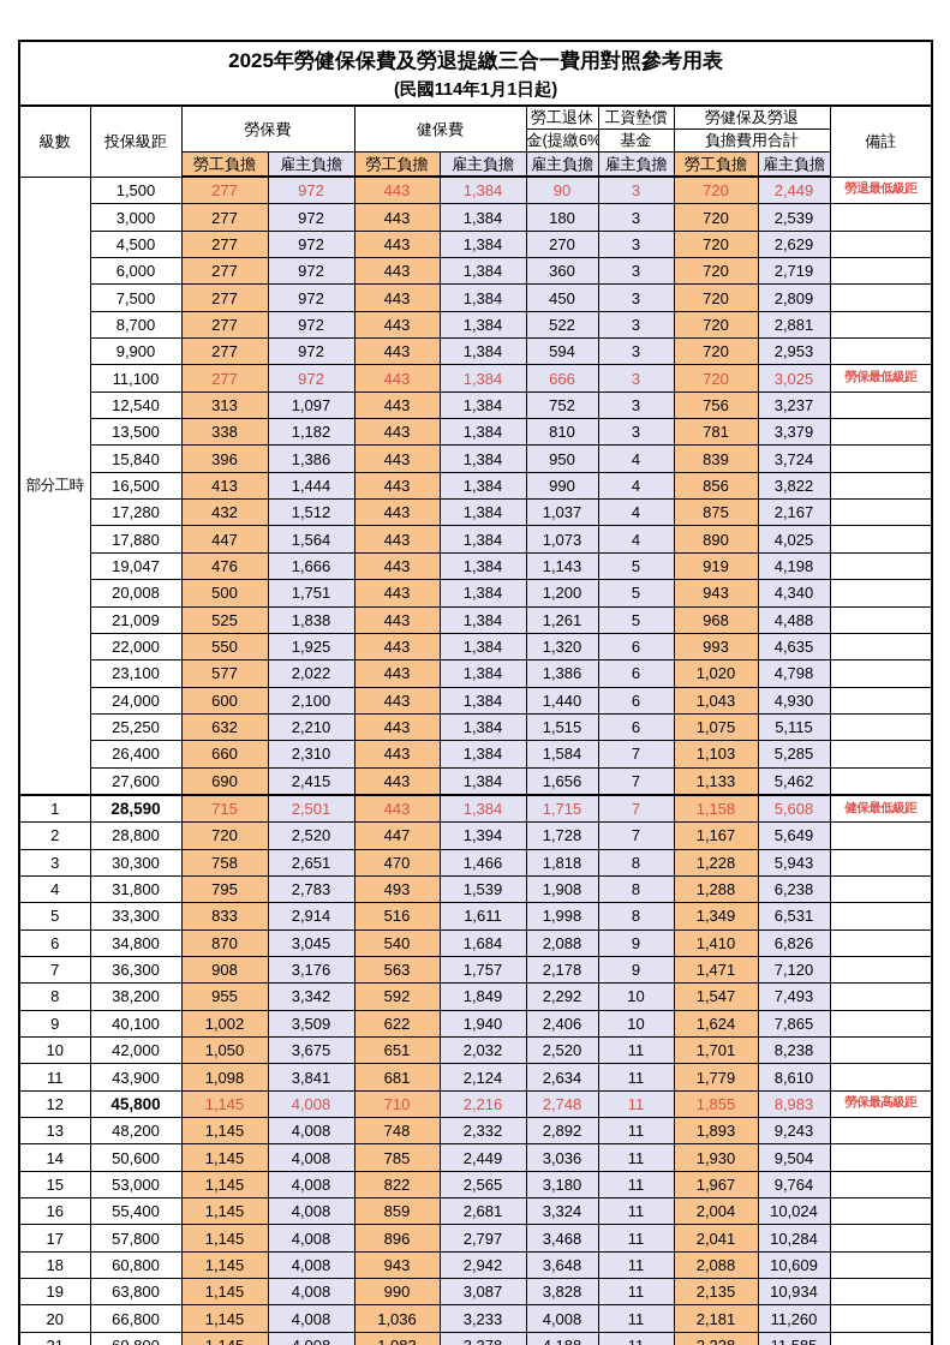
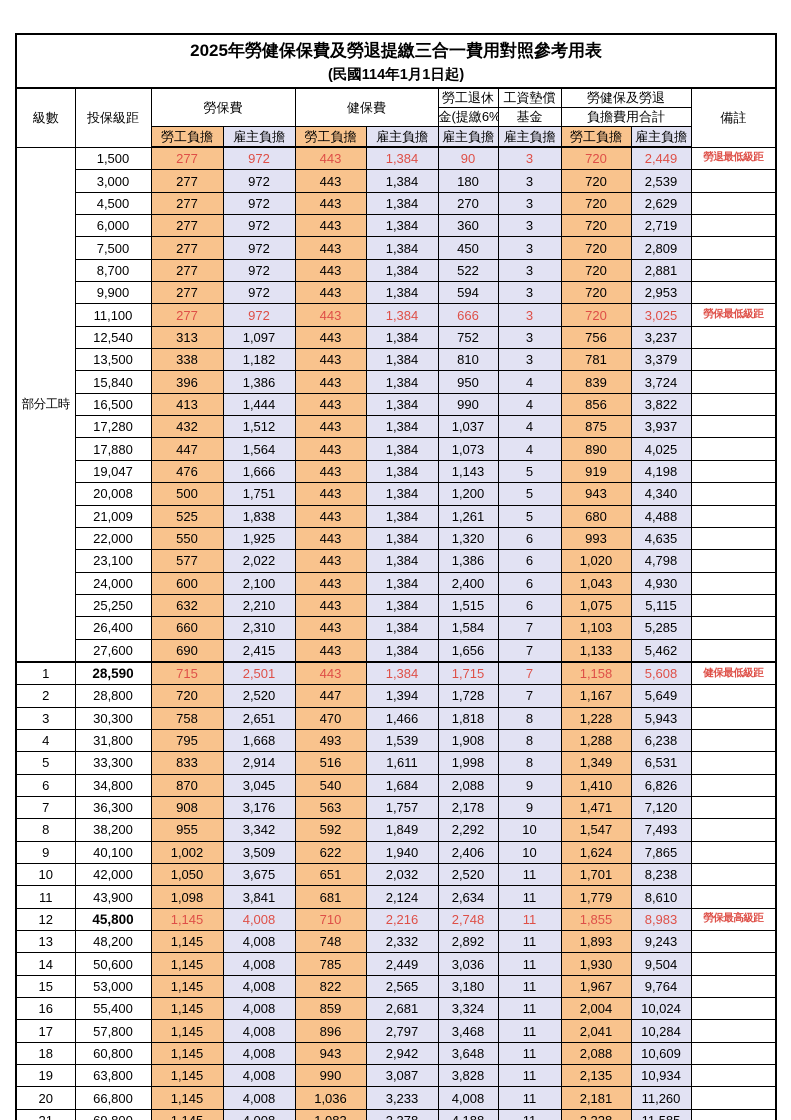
  2025年勞健保保費及勞退提繳三合一費用對照參考用表 (民國114年1月1日起)
  級數	投保級距	勞保費	健保費	勞工退休	工資墊償	勞健保及勞退	備註
  金(提繳6%	基金	負擔費用合計
  勞工負擔	雇主負擔	勞工負擔	雇主負擔	雇主負擔	雇主負擔	勞工負擔	雇主負擔
  部分工時	1,500	277	972	443	1,384	90	3	720	2,449	勞退最低級距
  3,000	277	972	443	1,384	180	3	720	2,539
  4,500	277	972	443	1,384	270	3	720	2,629
  6,000	277	972	443	1,384	360	3	720	2,719
  7,500	277	972	443	1,384	450	3	720	2,809
  8,700	277	972	443	1,384	522	3	720	2,881
  9,900	277	972	443	1,384	594	3	720	2,953
  11,100	277	972	443	1,384	666	3	720	3,025	勞保最低級距
  12,540	313	1,097	443	1,384	752	3	756	3,237
  13,500	338	1,182	443	1,384	810	3	781	3,379
  15,840	396	1,386	443	1,384	950	4	839	3,724
  16,500	413	1,444	443	1,384	990	4	856	3,822
- 17,280	432	1,512	443	1,384	1,037	4	875	2,167
+ 17,280	432	1,512	443	1,384	1,037	4	875	3,937
  17,880	447	1,564	443	1,384	1,073	4	890	4,025
  19,047	476	1,666	443	1,384	1,143	5	919	4,198
  20,008	500	1,751	443	1,384	1,200	5	943	4,340
- 21,009	525	1,838	443	1,384	1,261	5	968	4,488
+ 21,009	525	1,838	443	1,384	1,261	5	680	4,488
  22,000	550	1,925	443	1,384	1,320	6	993	4,635
  23,100	577	2,022	443	1,384	1,386	6	1,020	4,798
- 24,000	600	2,100	443	1,384	1,440	6	1,043	4,930
+ 24,000	600	2,100	443	1,384	2,400	6	1,043	4,930
  25,250	632	2,210	443	1,384	1,515	6	1,075	5,115
  26,400	660	2,310	443	1,384	1,584	7	1,103	5,285
  27,600	690	2,415	443	1,384	1,656	7	1,133	5,462
  1	28,590	715	2,501	443	1,384	1,715	7	1,158	5,608	健保最低級距
  2	28,800	720	2,520	447	1,394	1,728	7	1,167	5,649
  3	30,300	758	2,651	470	1,466	1,818	8	1,228	5,943
- 4	31,800	795	2,783	493	1,539	1,908	8	1,288	6,238
+ 4	31,800	795	1,668	493	1,539	1,908	8	1,288	6,238
  5	33,300	833	2,914	516	1,611	1,998	8	1,349	6,531
  6	34,800	870	3,045	540	1,684	2,088	9	1,410	6,826
  7	36,300	908	3,176	563	1,757	2,178	9	1,471	7,120
  8	38,200	955	3,342	592	1,849	2,292	10	1,547	7,493
  9	40,100	1,002	3,509	622	1,940	2,406	10	1,624	7,865
  10	42,000	1,050	3,675	651	2,032	2,520	11	1,701	8,238
  11	43,900	1,098	3,841	681	2,124	2,634	11	1,779	8,610
  12	45,800	1,145	4,008	710	2,216	2,748	11	1,855	8,983	勞保最高級距
  13	48,200	1,145	4,008	748	2,332	2,892	11	1,893	9,243
  14	50,600	1,145	4,008	785	2,449	3,036	11	1,930	9,504
  15	53,000	1,145	4,008	822	2,565	3,180	11	1,967	9,764
  16	55,400	1,145	4,008	859	2,681	3,324	11	2,004	10,024
  17	57,800	1,145	4,008	896	2,797	3,468	11	2,041	10,284
  18	60,800	1,145	4,008	943	2,942	3,648	11	2,088	10,609
  19	63,800	1,145	4,008	990	3,087	3,828	11	2,135	10,934
  20	66,800	1,145	4,008	1,036	3,233	4,008	11	2,181	11,260
